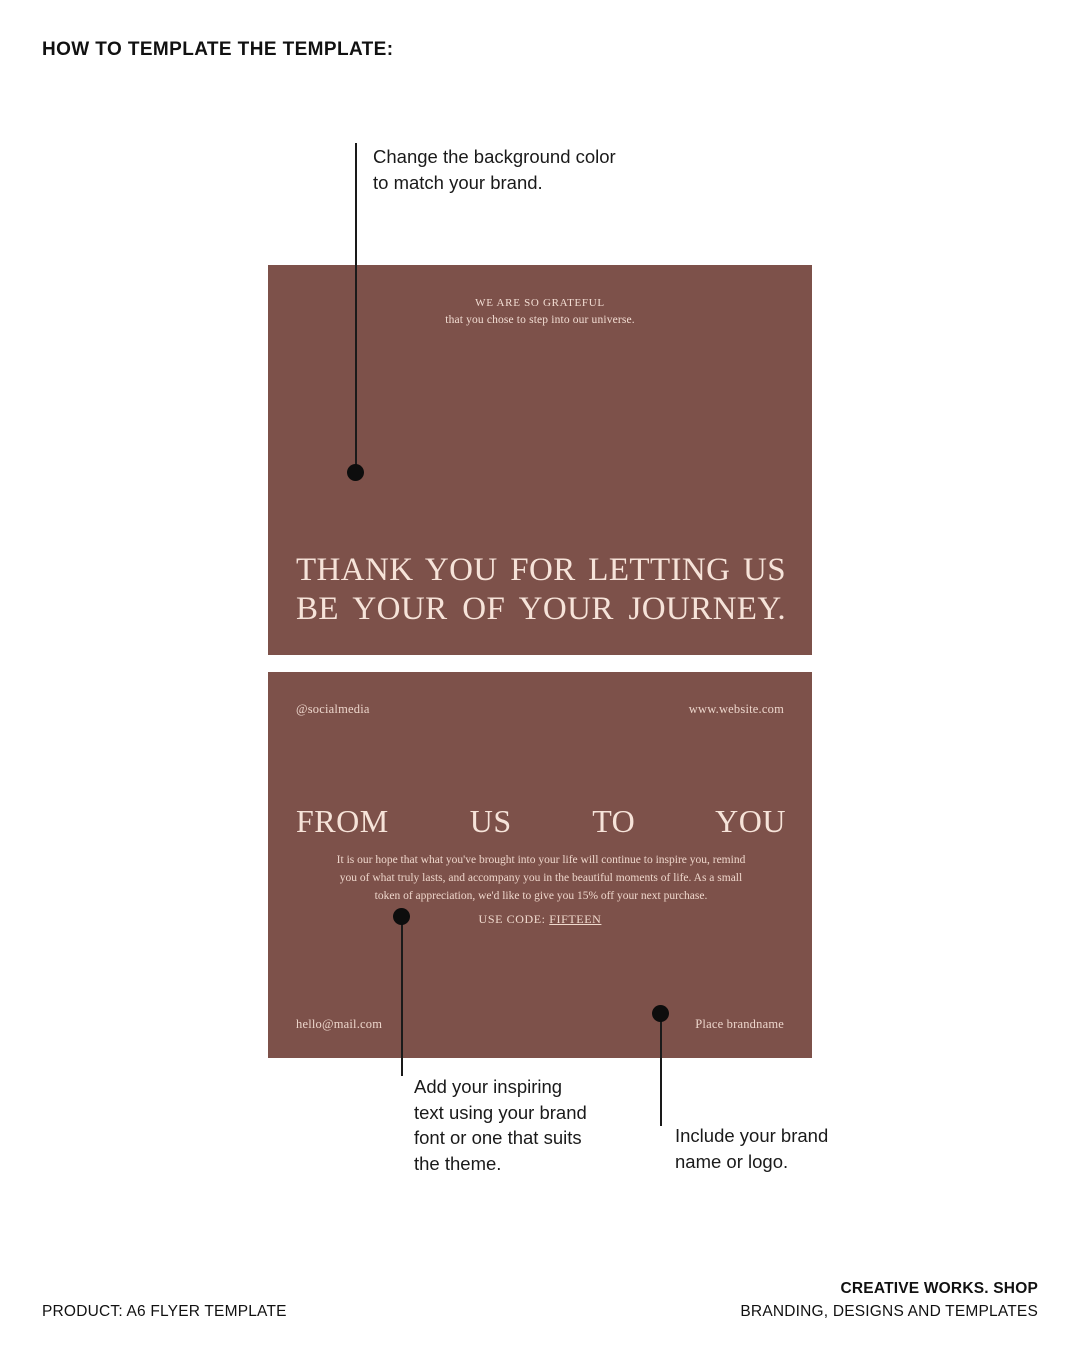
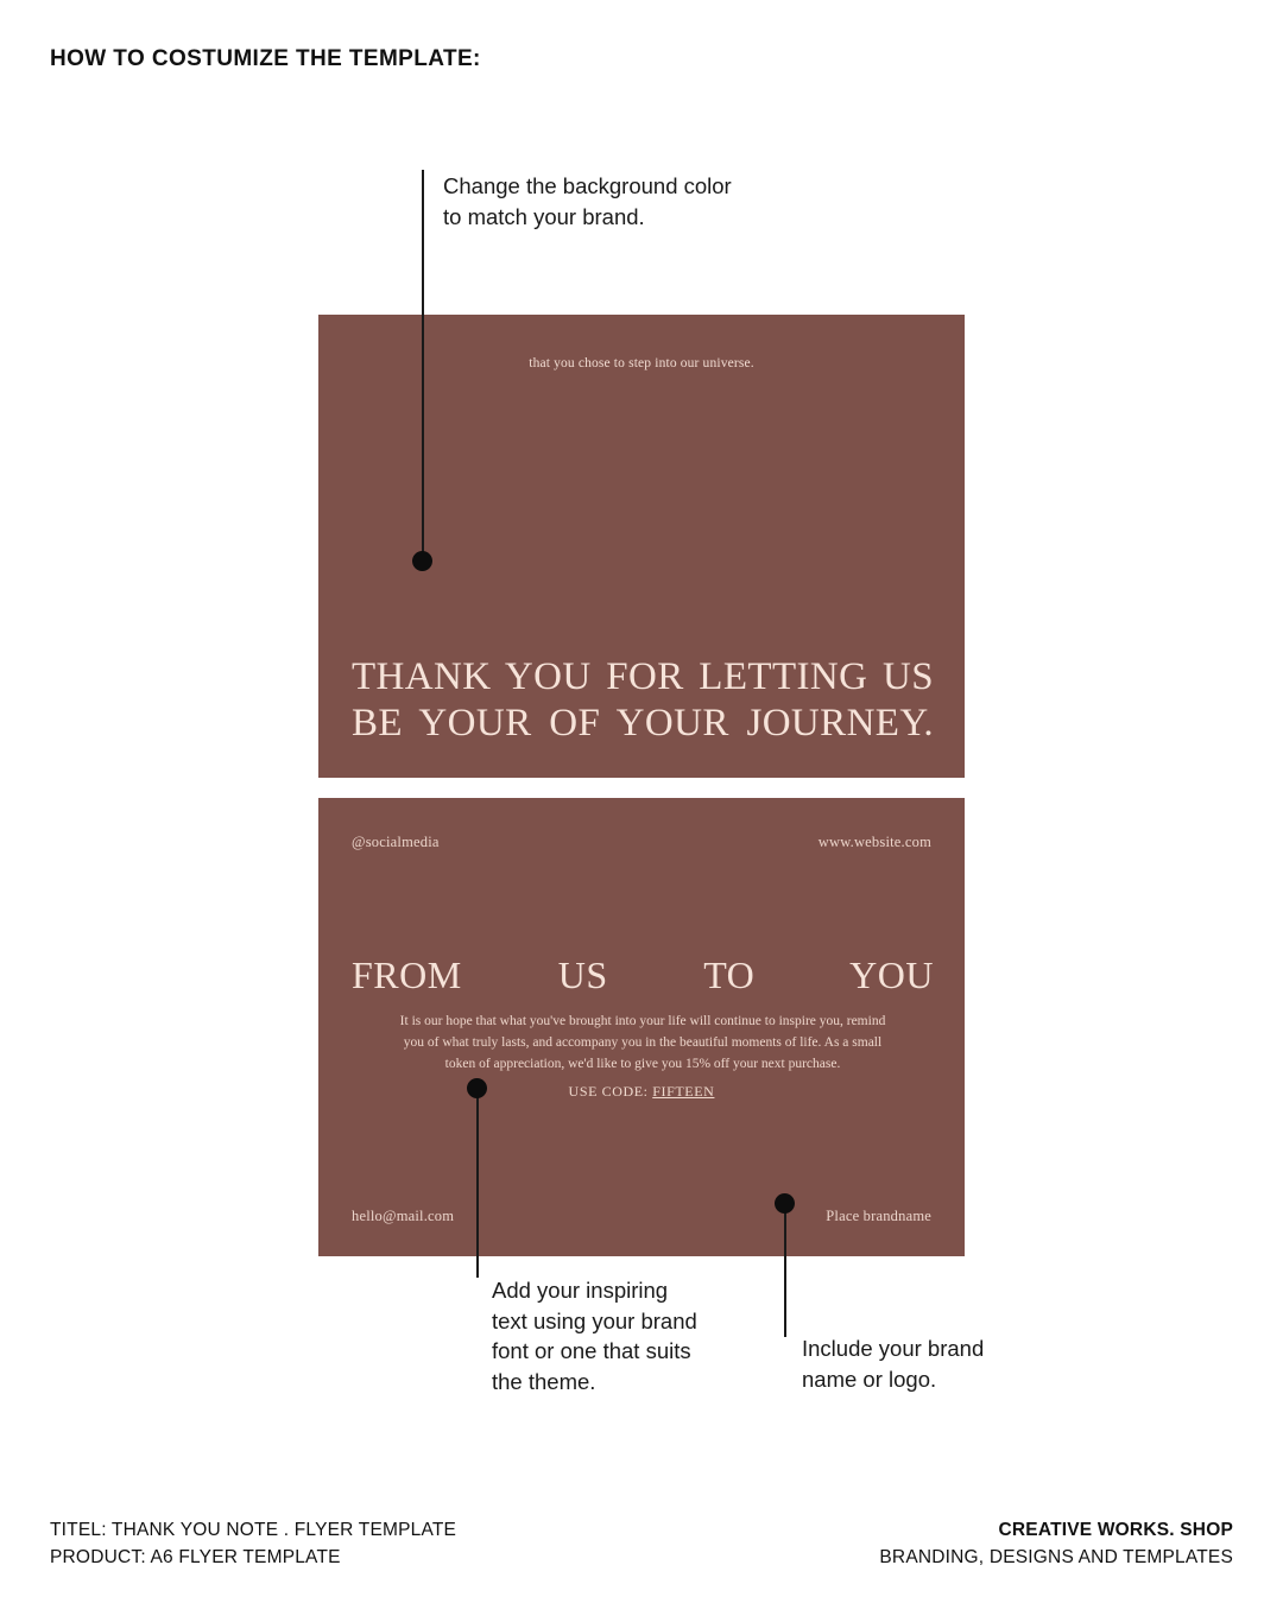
- HOW TO TEMPLATE THE TEMPLATE:
+ HOW TO COSTUMIZE THE TEMPLATE:
- WE ARE SO GRATEFUL
  that you chose to step into our universe.
  THANK YOU FOR LETTING US
  BE YOUR OF YOUR JOURNEY.
  @socialmedia
  www.website.com
  FROM US TO YOU
  It is our hope that what you've brought into your life will continue to inspire you, remind you of what truly lasts, and accompany you in the beautiful moments of life. As a small token of appreciation, we'd like to give you 15% off your next purchase.
  USE CODE: FIFTEEN
  hello@mail.com
  Place brandname
  Change the background color
  to match your brand.
  Add your inspiring
  text using your brand
  font or one that suits
  the theme.
  Include your brand
  name or logo.
+ TITEL: THANK YOU NOTE . FLYER TEMPLATE
  PRODUCT: A6 FLYER TEMPLATE
  CREATIVE WORKS. SHOP
  BRANDING, DESIGNS AND TEMPLATES
